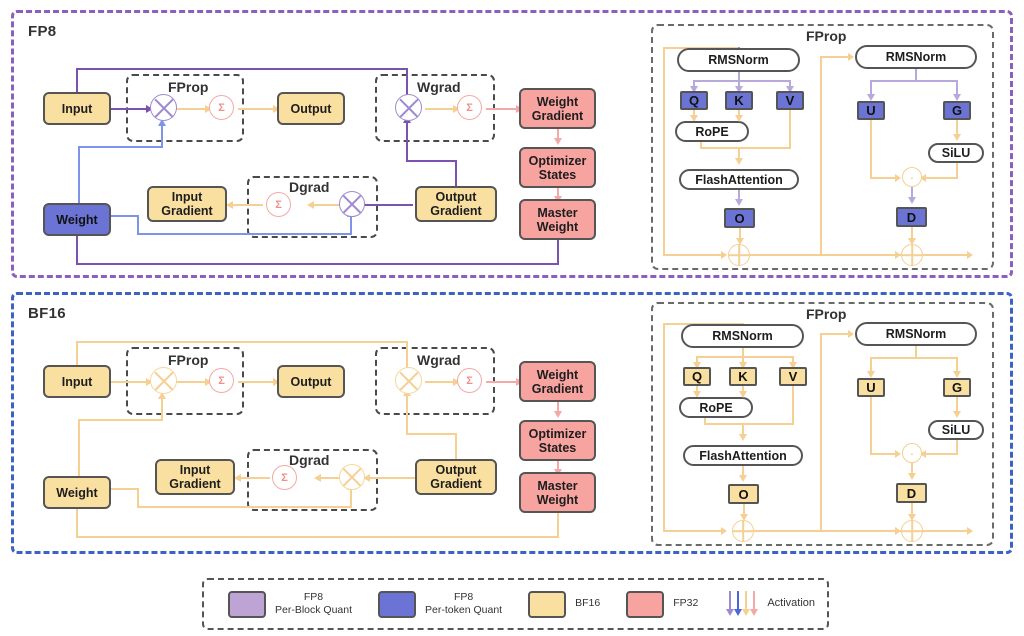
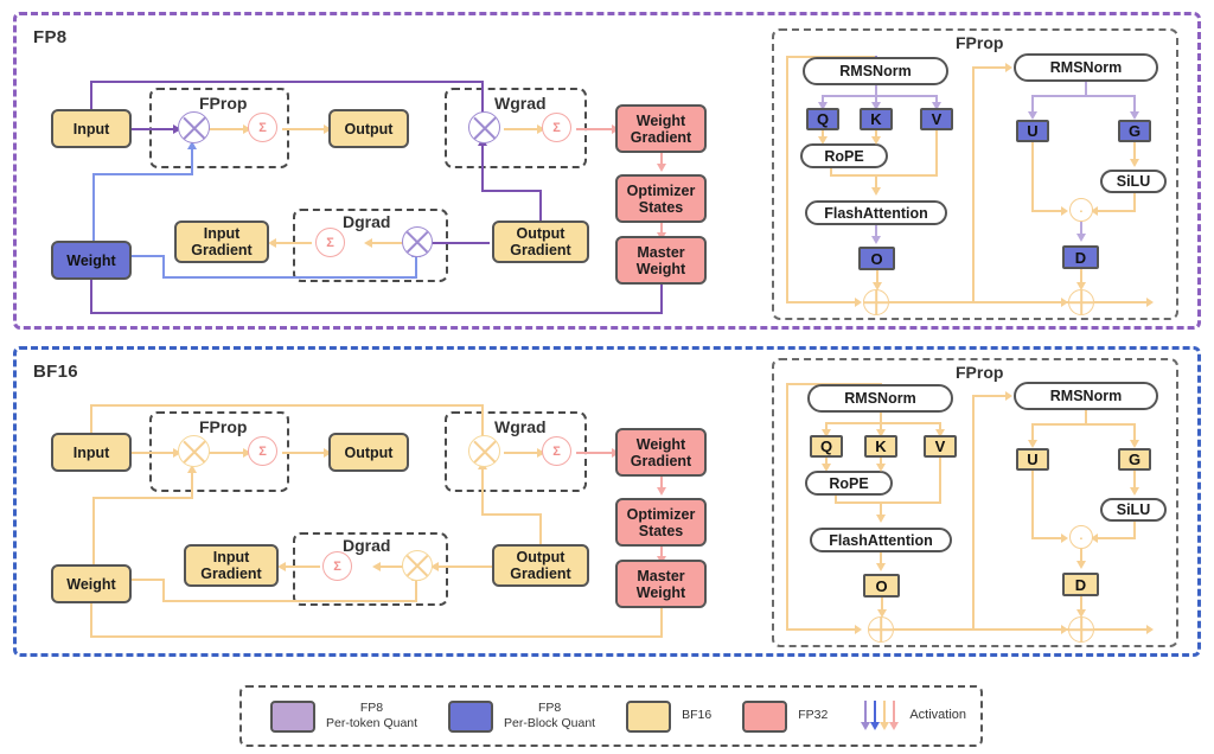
  FP8
  FProp
  Wgrad
  Dgrad
  Input
  Output
  Weight
  Input
  Gradient
  Output
  Gradient
  Weight
  Gradient
  Optimizer
  States
  Master
  Weight
  Σ
  Σ
  Σ
  FProp
  RMSNorm
  Q
  K
  V
  RoPE
  FlashAttention
  O
  RMSNorm
  U
  G
  SiLU
  ·
  D
  BF16
  FProp
  Wgrad
  Dgrad
  Input
  Output
  Weight
  Input
  Gradient
  Output
  Gradient
  Weight
  Gradient
  Optimizer
  States
  Master
  Weight
  Σ
  Σ
  Σ
  FProp
  RMSNorm
  Q
  K
  V
  RoPE
  FlashAttention
  O
  RMSNorm
  U
  G
  SiLU
  ·
  D
  FP8
- Per-Block Quant
+ Per-token Quant
  FP8
- Per-token Quant
+ Per-Block Quant
  BF16
  FP32
  Activation
